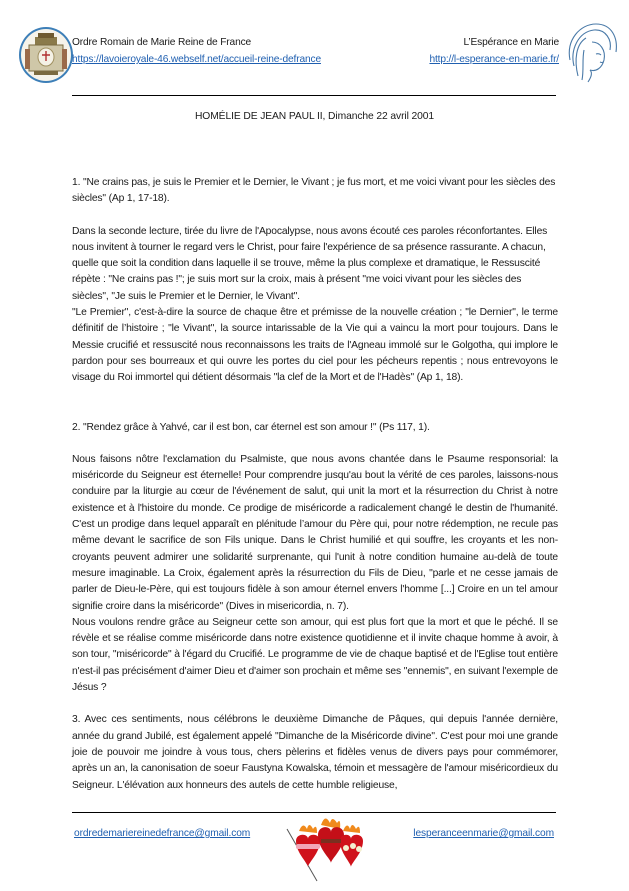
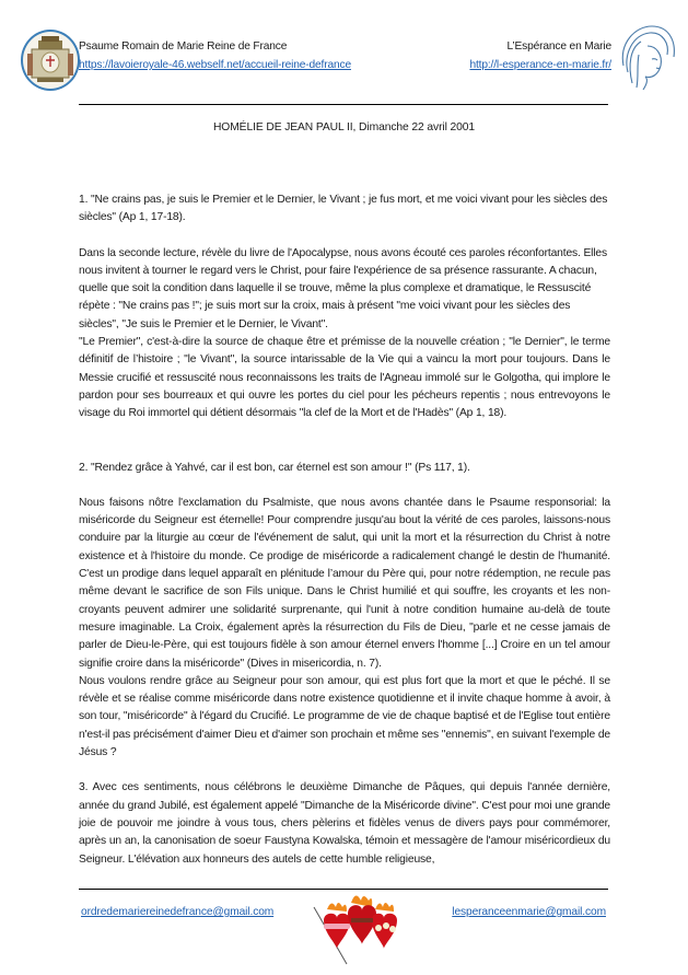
- Ordre Romain de Marie Reine de France
+ Psaume Romain de Marie Reine de France
  https://lavoieroyale-46.webself.net/accueil-reine-defrance
  L’Espérance en Marie
  http://l-esperance-en-marie.fr/
  HOMÉLIE DE JEAN PAUL II, Dimanche 22 avril 2001
  1. "Ne crains pas, je suis le Premier et le Dernier, le Vivant ; je fus mort, et me voici vivant pour les siècles des siècles" (Ap 1, 17-18).
- Dans la seconde lecture, tirée du livre de l'Apocalypse, nous avons écouté ces paroles réconfortantes. Elles nous invitent à tourner le regard vers le Christ, pour faire l'expérience de sa présence rassurante. A chacun, quelle que soit la condition dans laquelle il se trouve, même la plus complexe et dramatique, le Ressuscité répète : "Ne crains pas !"; je suis mort sur la croix, mais à présent "me voici vivant pour les siècles des siècles", "Je suis le Premier et le Dernier, le Vivant".
+ Dans la seconde lecture, révèle du livre de l'Apocalypse, nous avons écouté ces paroles réconfortantes. Elles nous invitent à tourner le regard vers le Christ, pour faire l'expérience de sa présence rassurante. A chacun, quelle que soit la condition dans laquelle il se trouve, même la plus complexe et dramatique, le Ressuscité répète : "Ne crains pas !"; je suis mort sur la croix, mais à présent "me voici vivant pour les siècles des siècles", "Je suis le Premier et le Dernier, le Vivant".
  "Le Premier", c'est-à-dire la source de chaque être et prémisse de la nouvelle création ; "le Dernier", le terme définitif de l’histoire ; "le Vivant", la source intarissable de la Vie qui a vaincu la mort pour toujours. Dans le Messie crucifié et ressuscité nous reconnaissons les traits de l'Agneau immolé sur le Golgotha, qui implore le pardon pour ses bourreaux et qui ouvre les portes du ciel pour les pécheurs repentis ; nous entrevoyons le visage du Roi immortel qui détient désormais "la clef de la Mort et de l'Hadès" (Ap 1, 18).
  2. "Rendez grâce à Yahvé, car il est bon, car éternel est son amour !" (Ps 117, 1).
  Nous faisons nôtre l'exclamation du Psalmiste, que nous avons chantée dans le Psaume responsorial: la miséricorde du Seigneur est éternelle! Pour comprendre jusqu'au bout la vérité de ces paroles, laissons-nous conduire par la liturgie au cœur de l'événement de salut, qui unit la mort et la résurrection du Christ à notre existence et à l'histoire du monde. Ce prodige de miséricorde a radicalement changé le destin de l'humanité. C'est un prodige dans lequel apparaît en plénitude l’amour du Père qui, pour notre rédemption, ne recule pas même devant le sacrifice de son Fils unique. Dans le Christ humilié et qui souffre, les croyants et les non-croyants peuvent admirer une solidarité surprenante, qui l'unit à notre condition humaine au-delà de toute mesure imaginable. La Croix, également après la résurrection du Fils de Dieu, "parle et ne cesse jamais de parler de Dieu-le-Père, qui est toujours fidèle à son amour éternel envers l'homme [...] Croire en un tel amour signifie croire dans la miséricorde" (Dives in misericordia, n. 7).
- Nous voulons rendre grâce au Seigneur cette son amour, qui est plus fort que la mort et que le péché. Il se révèle et se réalise comme miséricorde dans notre existence quotidienne et il invite chaque homme à avoir, à son tour, "miséricorde" à l'égard du Crucifié. Le programme de vie de chaque baptisé et de l'Eglise tout entière n'est-il pas précisément d'aimer Dieu et d'aimer son prochain et même ses "ennemis", en suivant l'exemple de Jésus ?
+ Nous voulons rendre grâce au Seigneur pour son amour, qui est plus fort que la mort et que le péché. Il se révèle et se réalise comme miséricorde dans notre existence quotidienne et il invite chaque homme à avoir, à son tour, "miséricorde" à l'égard du Crucifié. Le programme de vie de chaque baptisé et de l'Eglise tout entière n'est-il pas précisément d'aimer Dieu et d'aimer son prochain et même ses "ennemis", en suivant l'exemple de Jésus ?
  3. Avec ces sentiments, nous célébrons le deuxième Dimanche de Pâques, qui depuis l'année dernière, année du grand Jubilé, est également appelé "Dimanche de la Miséricorde divine". C'est pour moi une grande joie de pouvoir me joindre à vous tous, chers pèlerins et fidèles venus de divers pays pour commémorer, après un an, la canonisation de soeur Faustyna Kowalska, témoin et messagère de l'amour miséricordieux du Seigneur. L'élévation aux honneurs des autels de cette humble religieuse,
  ordredemariereinedefrance@gmail.com
  lesperanceenmarie@gmail.com
